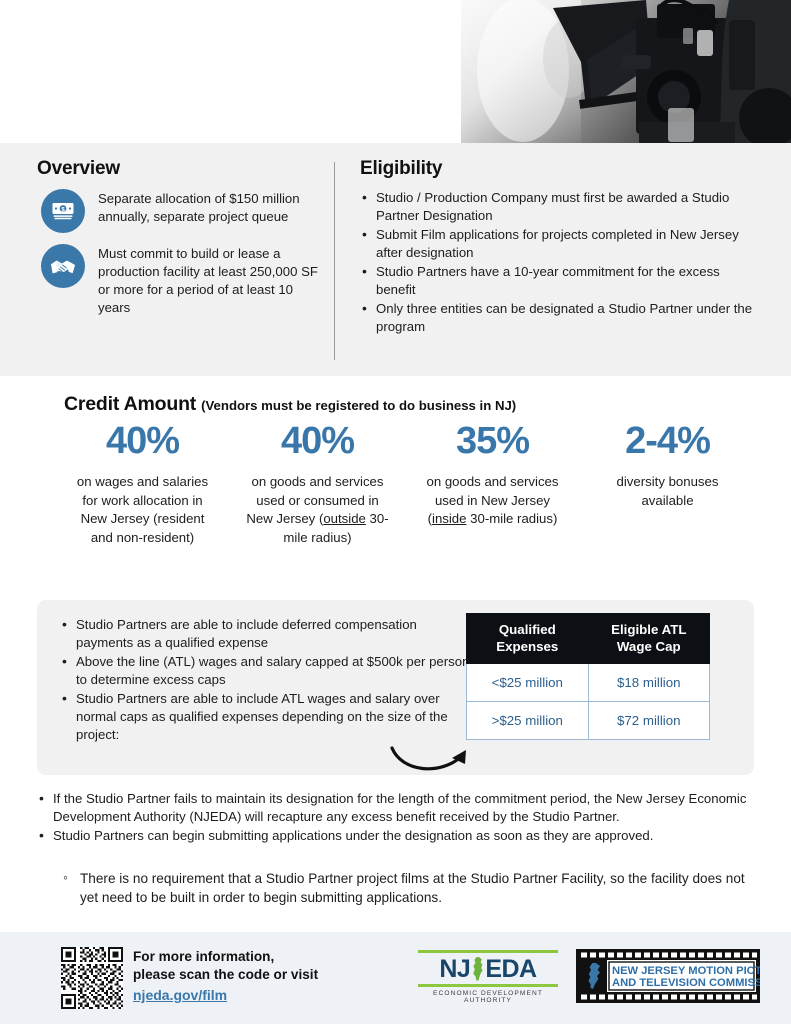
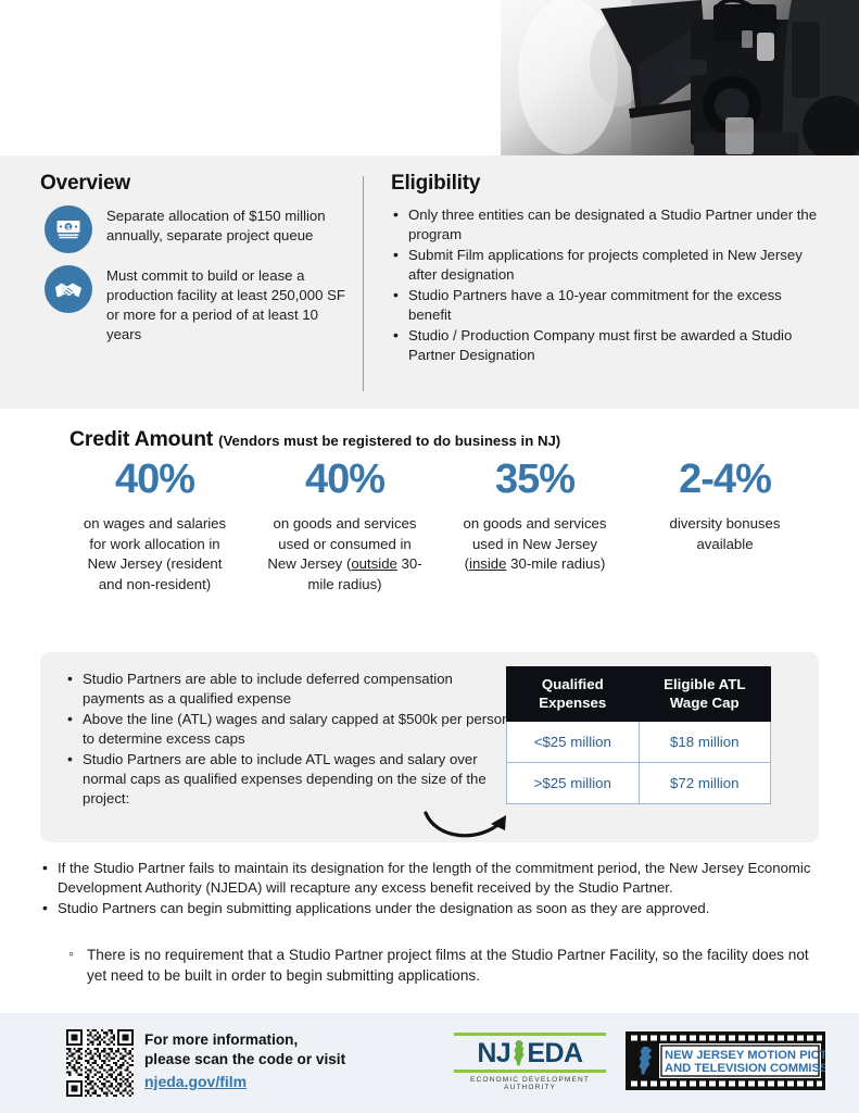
  Overview
  Separate allocation of $150 million annually, separate project queue
  Must commit to build or lease a production facility at least 250,000 SF or more for a period of at least 10 years
  Eligibility
- Studio / Production Company must first be awarded a Studio Partner Designation
+ Only three entities can be designated a Studio Partner under the program
  Submit Film applications for projects completed in New Jersey after designation
  Studio Partners have a 10-year commitment for the excess benefit
- Only three entities can be designated a Studio Partner under the program
+ Studio / Production Company must first be awarded a Studio Partner Designation
  Credit Amount (Vendors must be registered to do business in NJ)
  40%
  on wages and salaries for work allocation in New Jersey (resident and non-resident)
  40%
  on goods and services used or consumed in New Jersey (outside 30-mile radius)
  35%
  on goods and services used in New Jersey (inside 30-mile radius)
  2-4%
  diversity bonuses available
  Studio Partners are able to include deferred compensation payments as a qualified expense
  Above the line (ATL) wages and salary capped at $500k per perso to determine excess caps
  Studio Partners are able to include ATL wages and salary over normal caps as qualified expenses depending on the size of the project:
  Qualified Expenses	Eligible ATL Wage Cap
  <$25 million	$18 million
  >$25 million	$72 million
  If the Studio Partner fails to maintain its designation for the length of the commitment period, the New Jersey Economic Development Authority (NJEDA) will recapture any excess benefit received by the Studio Partner.
  Studio Partners can begin submitting applications under the designation as soon as they are approved.
  There is no requirement that a Studio Partner project films at the Studio Partner Facility, so the facility does not yet need to be built in order to begin submitting applications.
  For more information,
  please scan the code or visit
  njeda.gov/film
  NJ
  EDA
  NEW JERSEY MOTION PICT
  AND TELEVISION COMMISS
